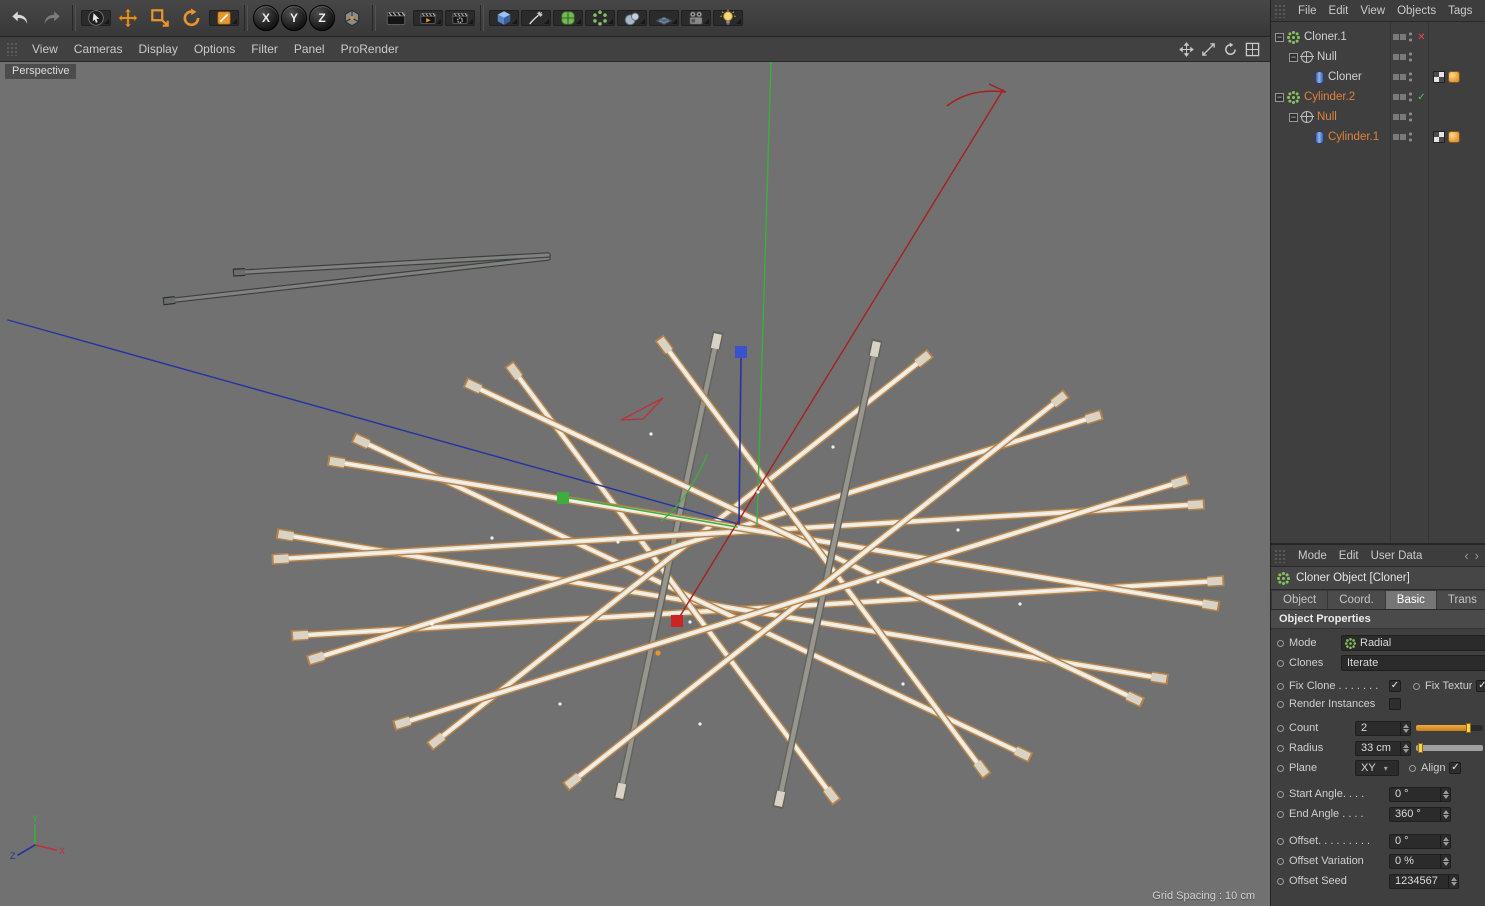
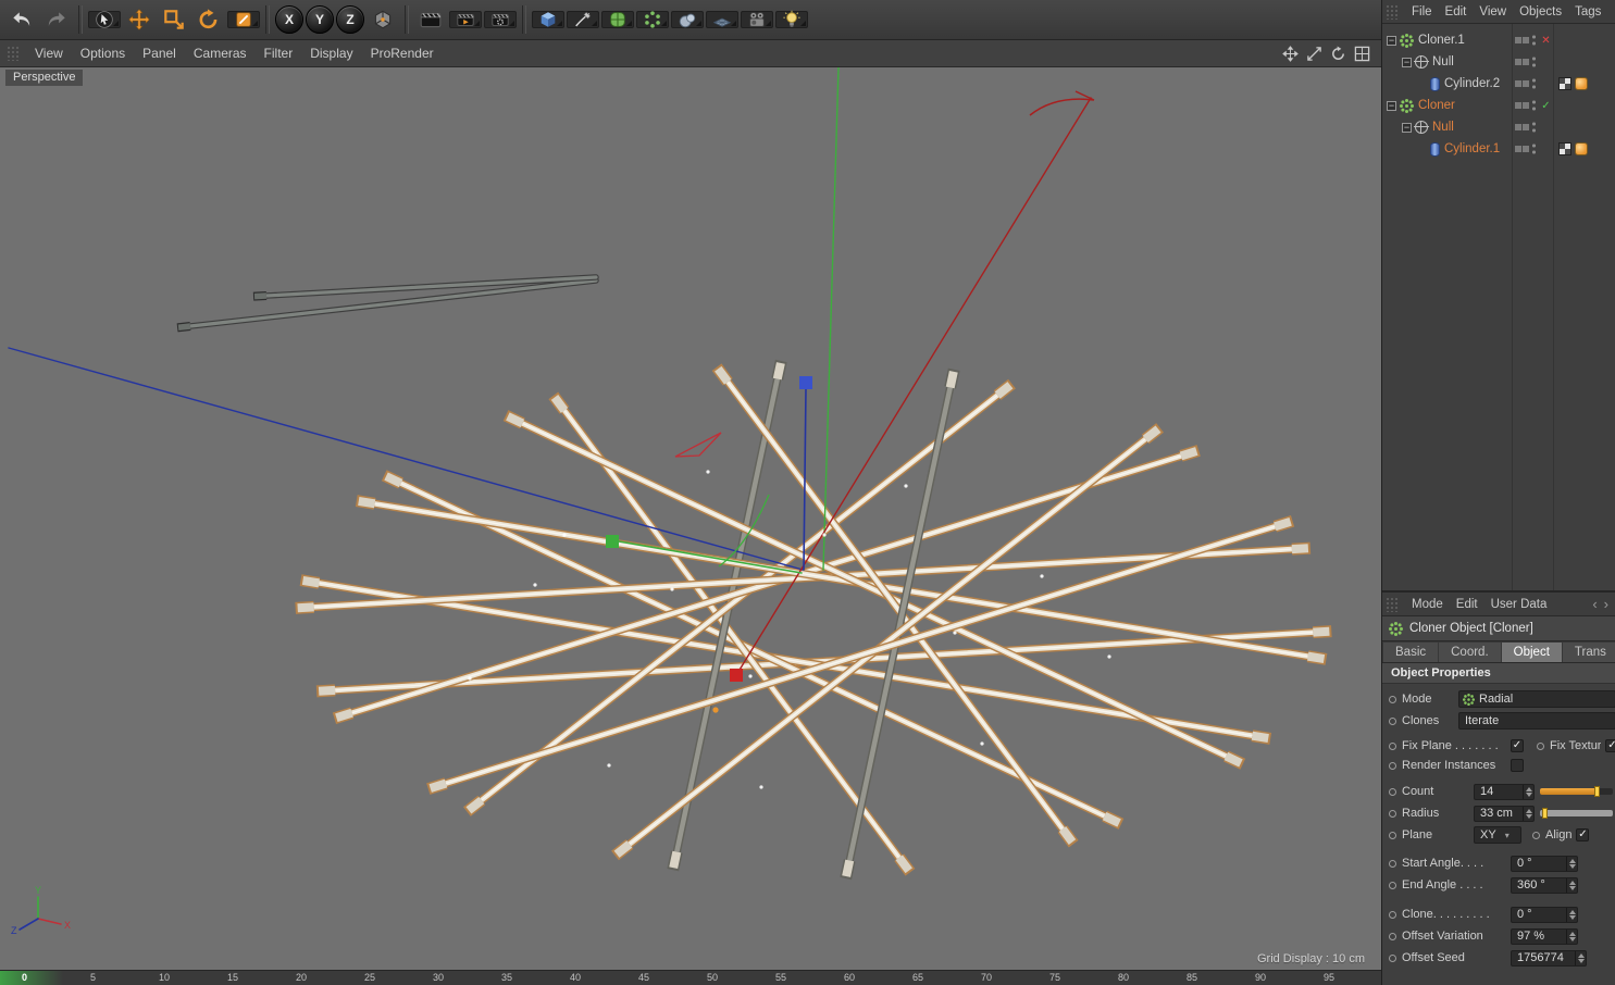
  X
  Y
  Z
  View
- Cameras
+ Options
- Display
+ Panel
- Options
+ Cameras
  Filter
- Panel
+ Display
  ProRender
  Y
  X
  Z
  Perspective
- Grid Spacing : 10 cm
+ Grid Display : 10 cm
+ 0
+ 5
+ 10
+ 15
+ 20
+ 25
+ 30
+ 35
+ 40
+ 45
+ 50
+ 55
+ 60
+ 65
+ 70
+ 75
+ 80
+ 85
+ 90
+ 95
  File
  Edit
  View
  Objects
  Tags
  −
  Cloner.1
  ✕
  −
  Null
- Cloner
+ Cylinder.2
  −
- Cylinder.2
+ Cloner
  ✓
  −
  Null
  Cylinder.1
  Mode
  Edit
  User Data
  ‹
  ›
  Cloner Object [Cloner]
- Object
+ Basic
  Coord.
- Basic
+ Object
  Trans
  Object Properties
  Mode
  Radial
  Clones
  Iterate
- Fix Clone . . . . . . .
+ Fix Plane . . . . . . .
  Fix Textur
  Render Instances
  Count
- 2
+ 14
  Radius
  33 cm
  Plane
  XY
  ▾
  Align
  Start Angle. . . .
  0 °
  End Angle . . . .
  360 °
- Offset. . . . . . . . .
+ Clone. . . . . . . . .
  0 °
  Offset Variation
- 0 %
+ 97 %
  Offset Seed
- 1234567
+ 1756774
